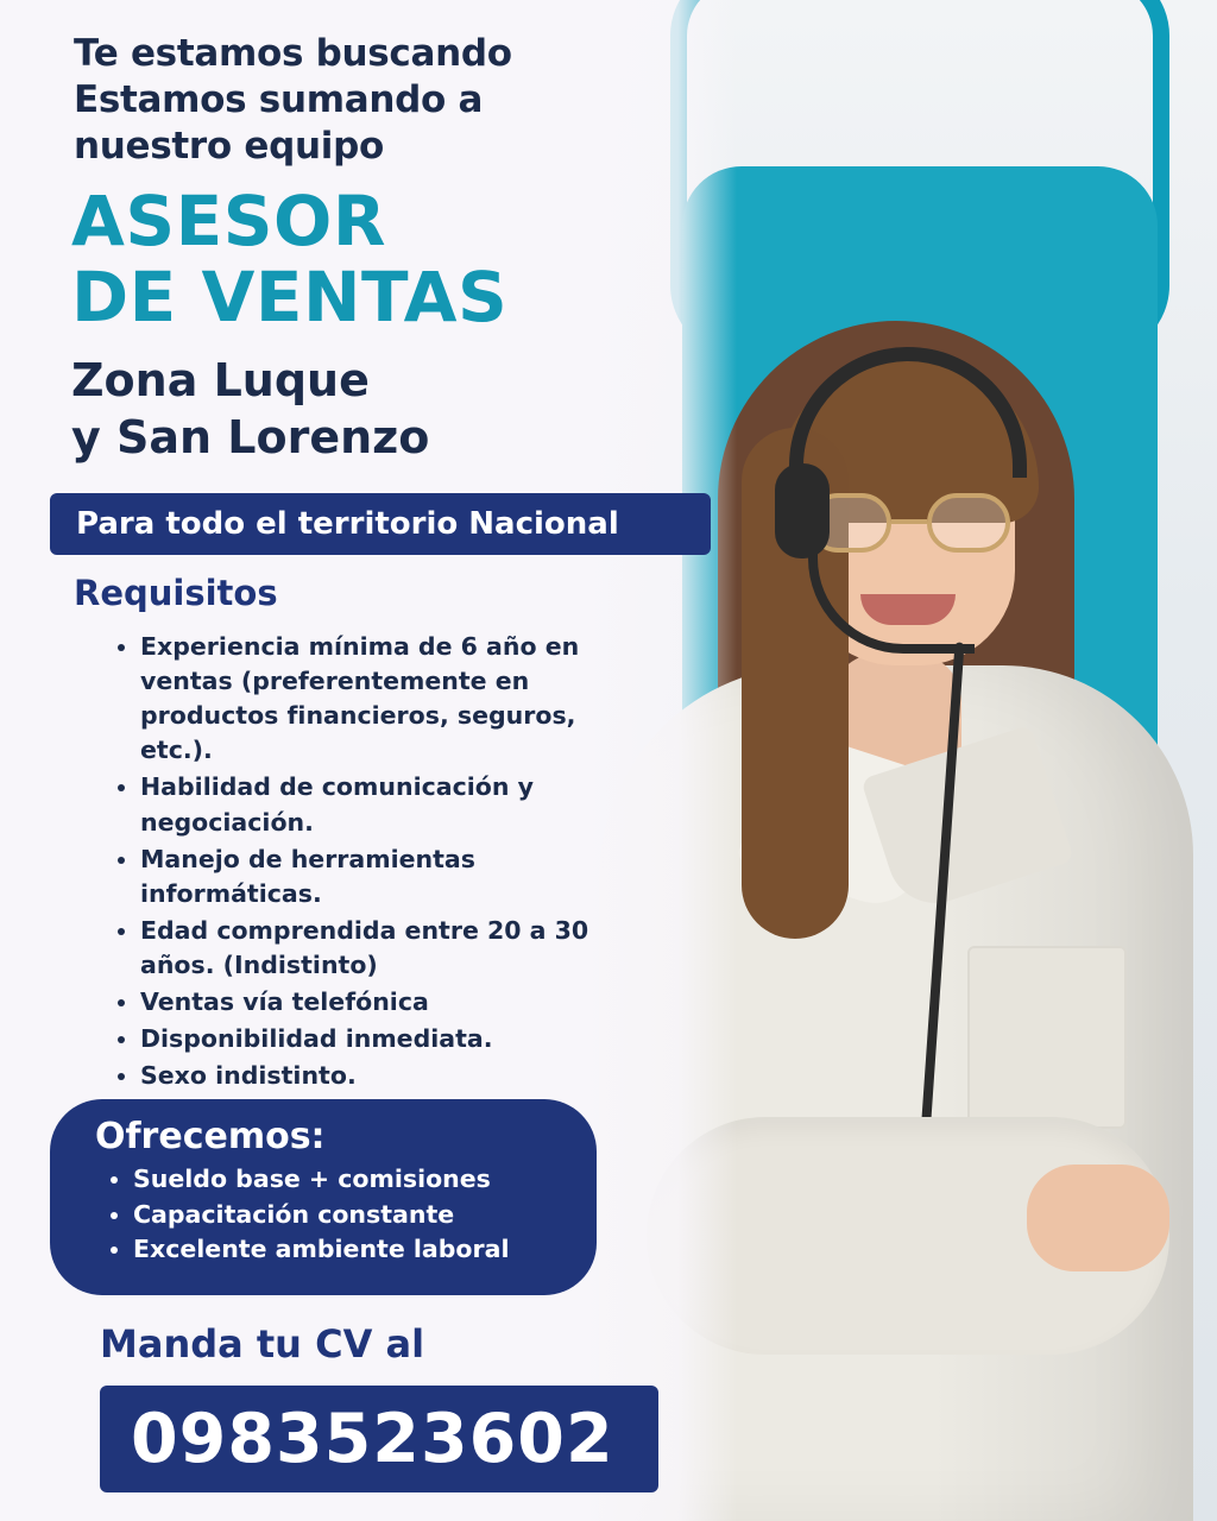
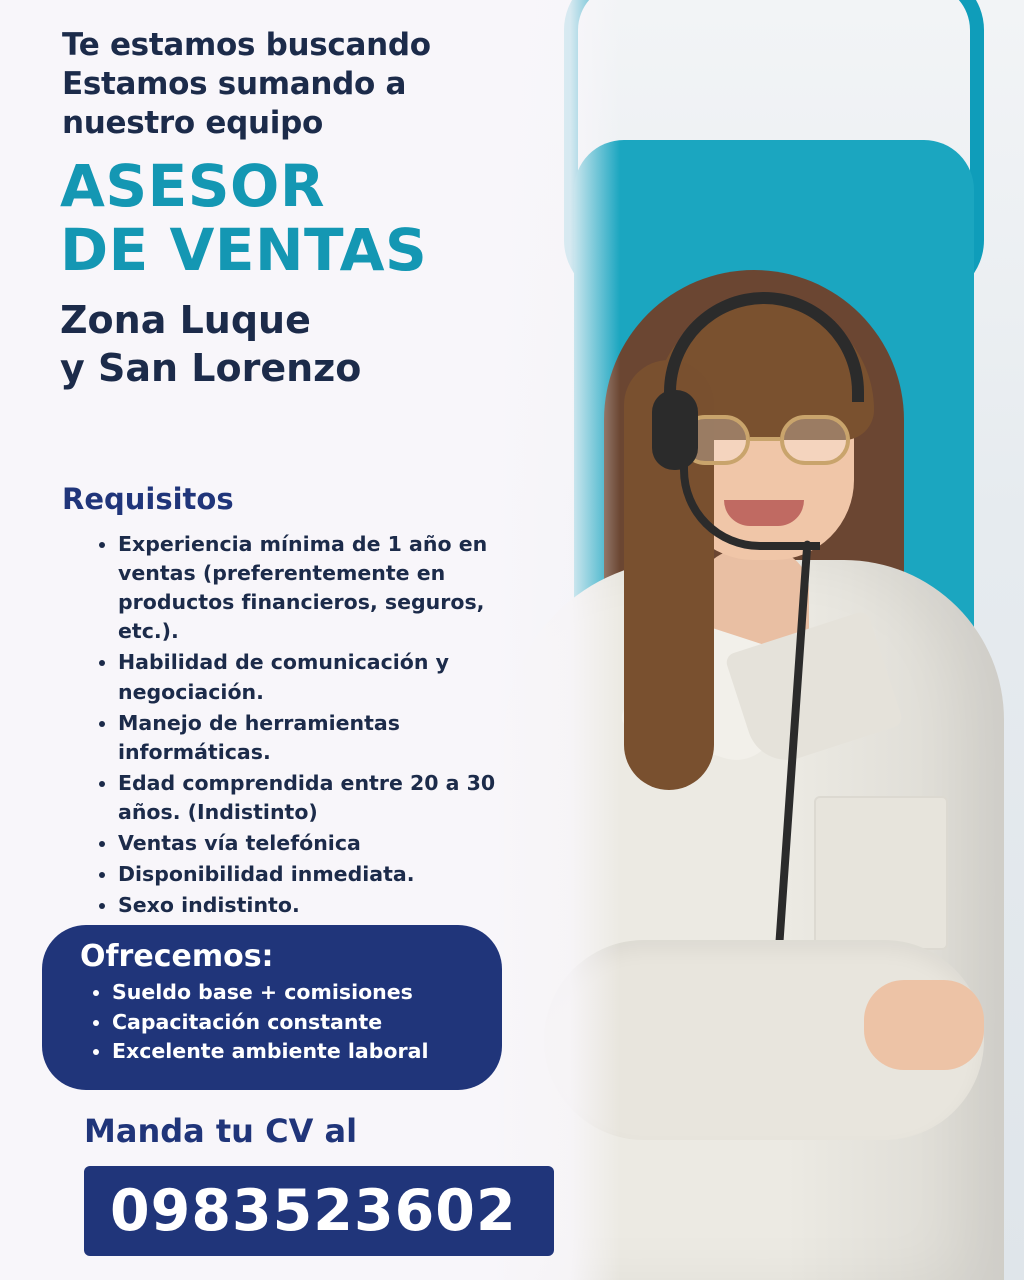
  Te estamos buscando
  Estamos sumando a
  nuestro equipo
  ASESOR
  DE VENTAS
  Zona Luque
  y San Lorenzo
- Para todo el territorio Nacional
  Requisitos
- Experiencia mínima de 6 año en ventas (preferentemente en productos financieros, seguros, etc.).
+ Experiencia mínima de 1 año en ventas (preferentemente en productos financieros, seguros, etc.).
  Habilidad de comunicación y negociación.
  Manejo de herramientas informáticas.
  Edad comprendida entre 20 a 30 años. (Indistinto)
  Ventas vía telefónica
  Disponibilidad inmediata.
  Sexo indistinto.
  Ofrecemos:
  Sueldo base + comisiones
  Capacitación constante
  Excelente ambiente laboral
  Manda tu CV al
  0983523602
